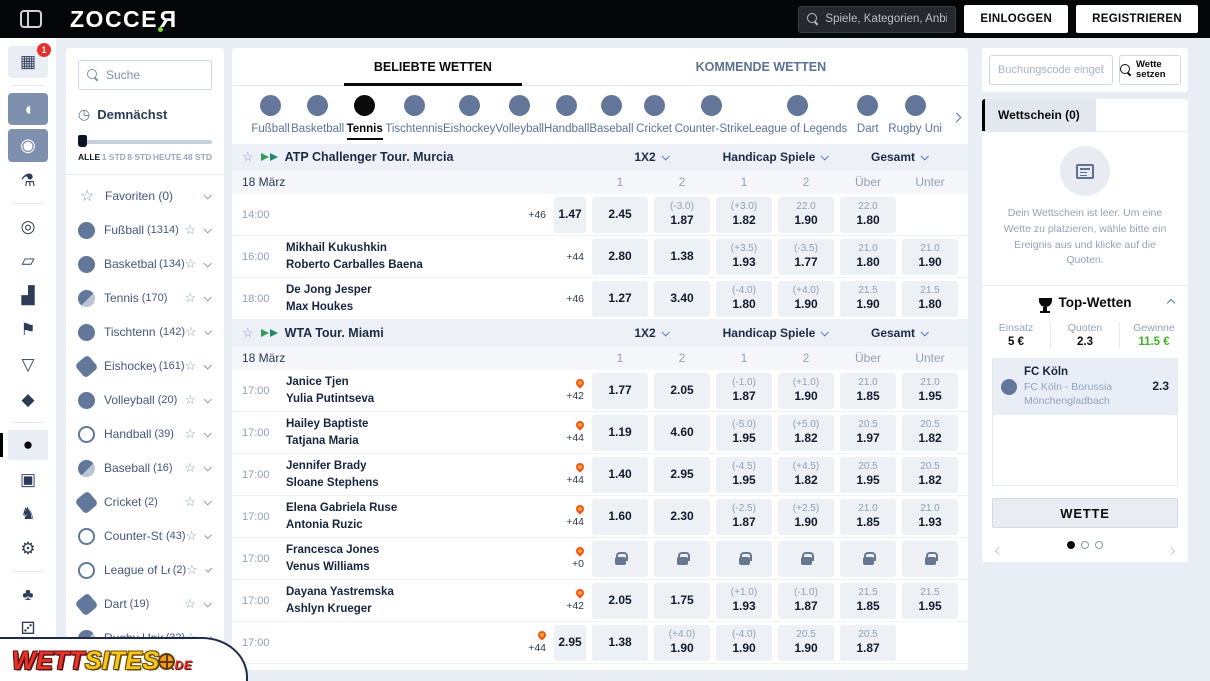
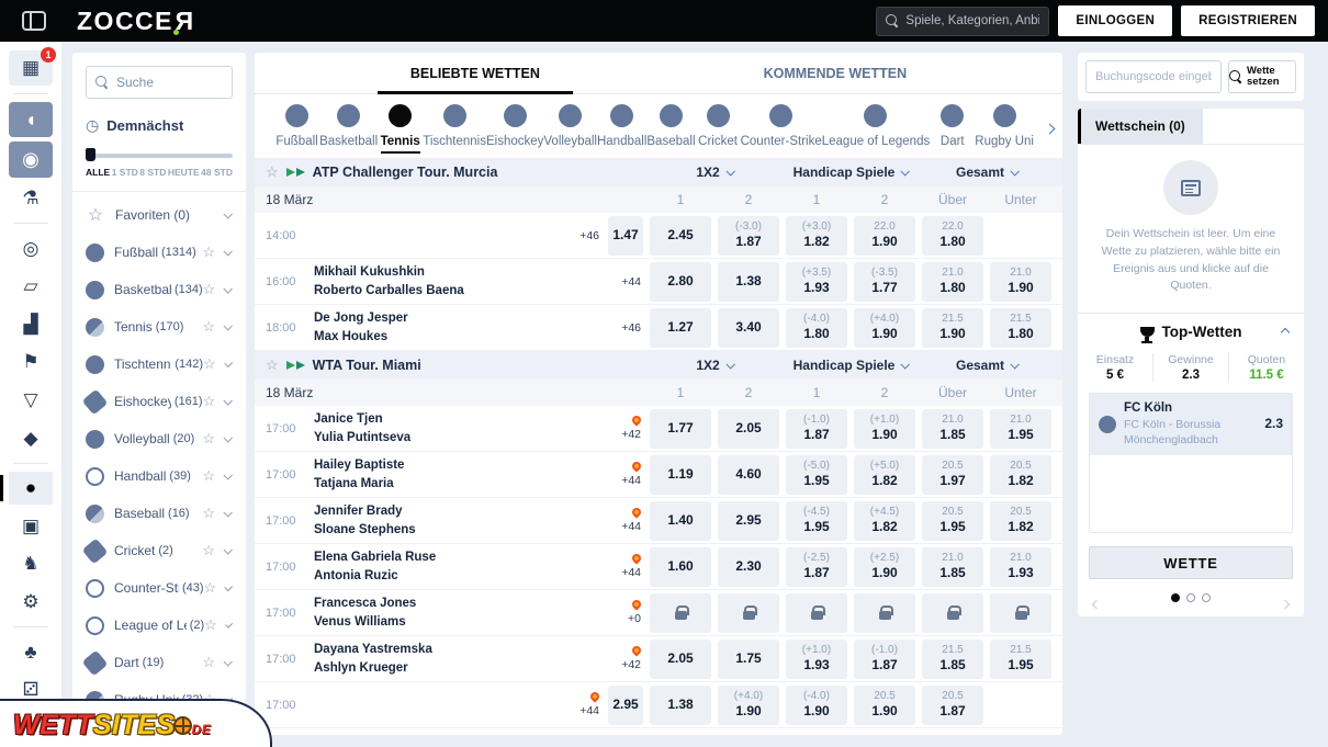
  ZOCCE
  Spiele, Kategorien, Anb
  EINLOGGEN
  REGISTRIEREN
  ▦
  1
  ◖
  ◉
  ⚗
  ◎
  ▱
  ▟
  ⚑
  ▽
  ◆
  ●
  ▣
  ♞
  ⚙
  ♣
  ⚂
  Suche
  ◷
  Demnächst
  ALLE
  1 STD
  8 STD
  HEUTE
  48 STD
  ☆
  Favoriten (0)
  Fußball
  (1314)
  ☆
  Basketbal
  (134)
  ☆
  Tennis
  (170)
  ☆
  Tischtenn
  (142)
  ☆
  Eishockey
  (161)
  ☆
  Volleyball
  (20)
  ☆
  Handball
  (39)
  ☆
  Baseball
  (16)
  ☆
  Cricket
  (2)
  ☆
  Counter-St
  (43)
  ☆
  (2)
  ☆
  Dart
  (19)
  ☆
  BELIEBTE WETTEN
  KOMMENDE WETTEN
  Fußball
  Basketball
  Tennis
  Tischtennis
  Eishockey
  Volleyball
  Handball
  Baseball
  Cricket
  Counter-Strike
  League of Legends
  Dart
  Rugby Uni
  ☆
  ATP Challenger Tour. Murcia
  1X2
  Handicap Spiele
  Gesamt
  18 März
  1
  2
  1
  2
  Über
  Unter
  14:00
  +46
  1.47
  2.45
  (-3.0)
  1.87
  (+3.0)
  1.82
  22.0
  1.90
  22.0
  1.80
  16:00
  Mikhail Kukushkin
  Roberto Carballes Baena
  +44
  2.80
  1.38
  (+3.5)
  1.93
  (-3.5)
  1.77
  21.0
  1.80
  21.0
  1.90
  18:00
  De Jong Jesper
  Max Houkes
  +46
  1.27
  3.40
  (-4.0)
  1.80
  (+4.0)
  1.90
  21.5
  1.90
  21.5
  1.80
  ☆
  WTA Tour. Miami
  1X2
  Handicap Spiele
  Gesamt
  18 März
  1
  2
  1
  2
  Über
  Unter
  17:00
  Janice Tjen
  Yulia Putintseva
  +42
  1.77
  2.05
  (-1.0)
  1.87
  (+1.0)
  1.90
  21.0
  1.85
  21.0
  1.95
  17:00
  Hailey Baptiste
  Tatjana Maria
  +44
  1.19
  4.60
  (-5.0)
  1.95
  (+5.0)
  1.82
  20.5
  1.97
  20.5
  1.82
  17:00
  Jennifer Brady
  Sloane Stephens
  +44
  1.40
  2.95
  (-4.5)
  1.95
  (+4.5)
  1.82
  20.5
  1.95
  20.5
  1.82
  17:00
  Elena Gabriela Ruse
  Antonia Ruzic
  +44
  1.60
  2.30
  (-2.5)
  1.87
  (+2.5)
  1.90
  21.0
  1.85
  21.0
  1.93
  17:00
  Francesca Jones
  Venus Williams
  +0
  17:00
  Dayana Yastremska
  Ashlyn Krueger
  +42
  2.05
  1.75
  (+1.0)
  1.93
  (-1.0)
  1.87
  21.5
  1.85
  21.5
  1.95
  17:00
  +44
  2.95
  1.38
  (+4.0)
  1.90
  (-4.0)
  1.90
  20.5
  1.90
  20.5
  1.87
  Buchungscode eingeb
  Wette setzen
  Wettschein (0)
  Dein Wettschein ist leer. Um eine Wette zu platzieren, wähle bitte ein Ereignis aus und klicke auf die Quoten.
  Top-Wetten
  Einsatz
  5 €
- Quoten
+ Gewinne
  2.3
- Gewinne
+ Quoten
  11.5 €
  FC Köln
  FC Köln - Borussia Mönchengladbach
  2.3
  WETTE
  WETT
  SITES
